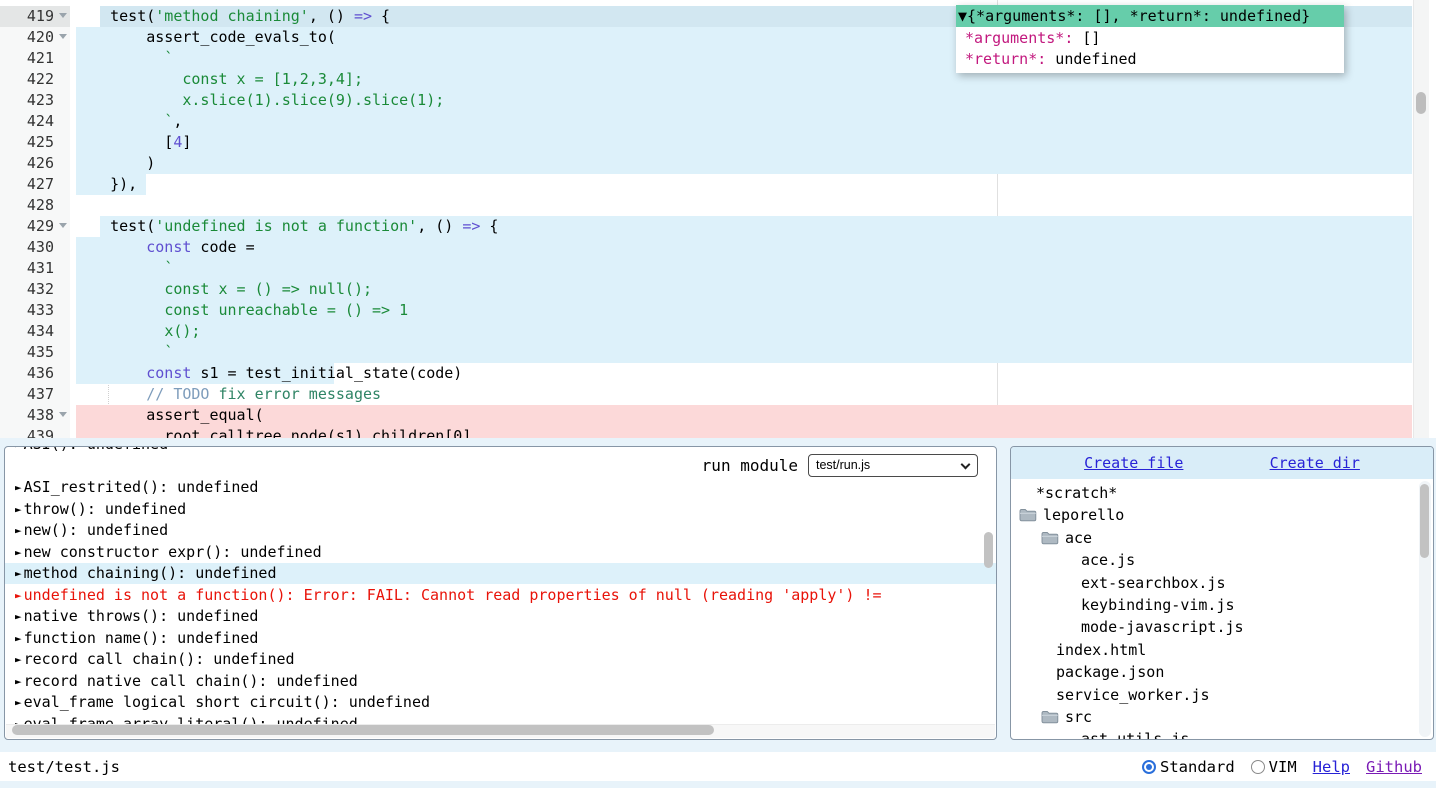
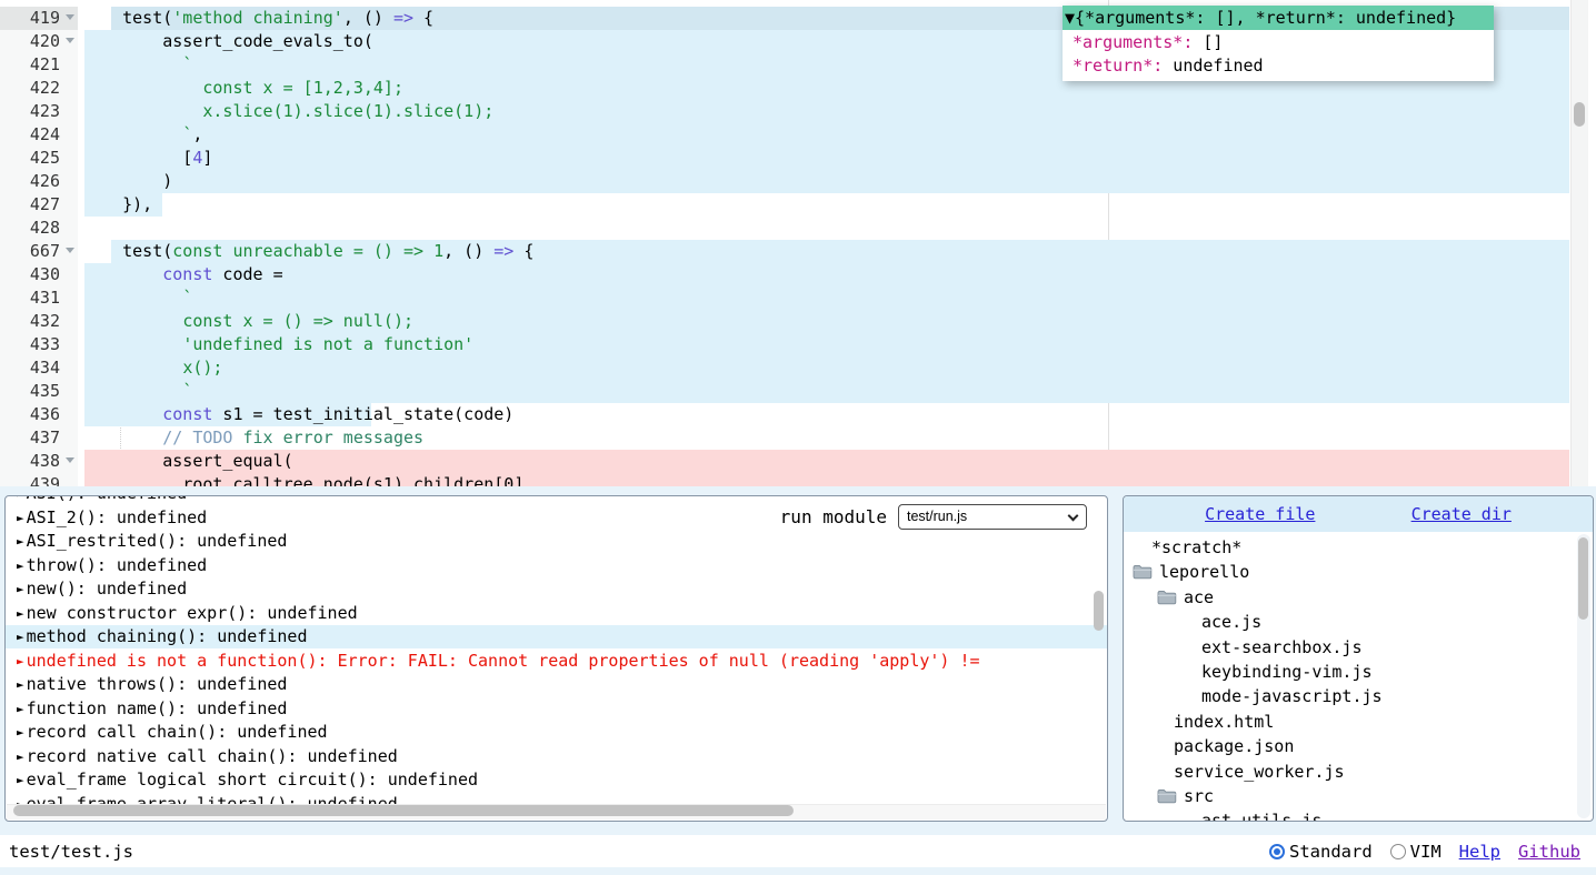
  test('method chaining', () => {
  419
  assert_code_evals_to(
  420
  `
  421
  const x = [1,2,3,4];
  422
- x.slice(1).slice(9).slice(1);
+ x.slice(1).slice(1).slice(1);
  423
  `,
  424
  [4]
  425
  )
  426
  }),
  427
  428
- test('undefined is not a function', () => {
+ test(const unreachable = () => 1, () => {
- 429
+ 667
  const code =
  430
  `
  431
  const x = () => null();
  432
- const unreachable = () => 1
+ 'undefined is not a function'
  433
  x();
  434
  `
  435
  const s1 = test_initial_state(code)
  436
  // TODO fix error messages
  437
  assert_equal(
  438
  root_calltree_node(s1).children[0]
  439
  ▼{*arguments*: [], *return*: undefined}
  *arguments*: []
  *return*: undefined
+ ► ASI_2(): undefined
  ► ASI_restrited(): undefined
  ► throw(): undefined
  ► new(): undefined
  ► new constructor expr(): undefined
  ► method chaining(): undefined
  ► undefined is not a function(): Error: FAIL: Cannot read properties of null (reading 'apply') !=
  ► native throws(): undefined
  ► function name(): undefined
  ► record call chain(): undefined
  ► record native call chain(): undefined
  ► eval_frame logical short circuit(): undefined
  run module
  test/run.js
  Create file
  Create dir
  *scratch*
  leporello
  ace
  ace.js
  ext-searchbox.js
  keybinding-vim.js
  mode-javascript.js
  index.html
  package.json
  service_worker.js
  src
  test/test.js
  Standard
  VIM
  Help
  Github
